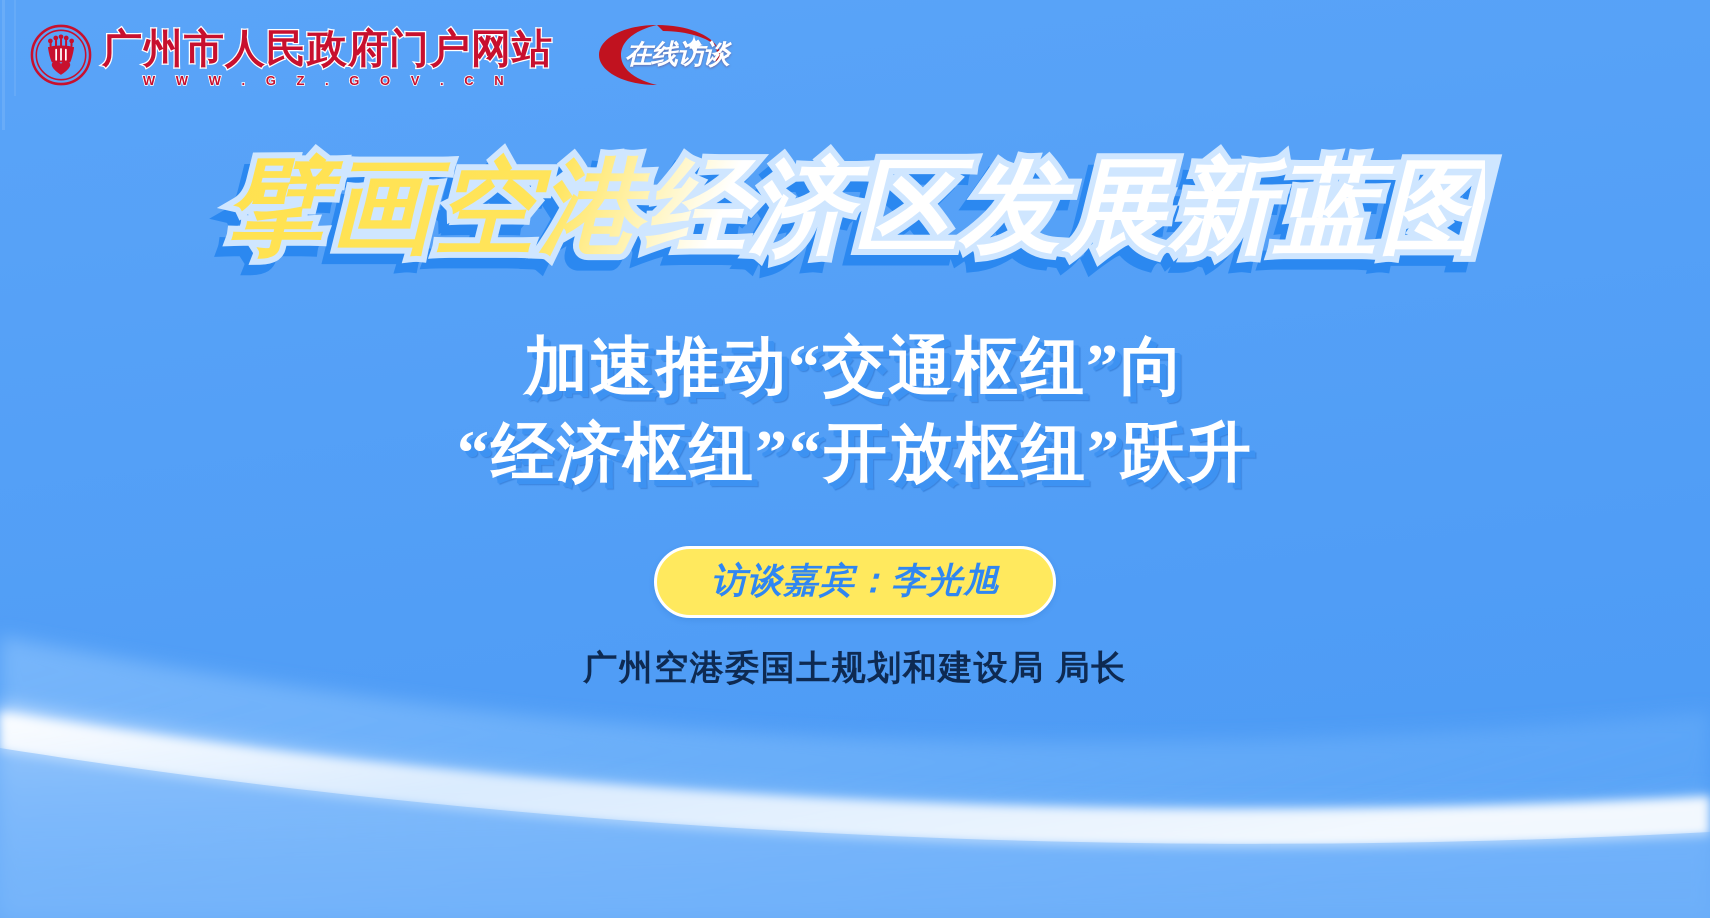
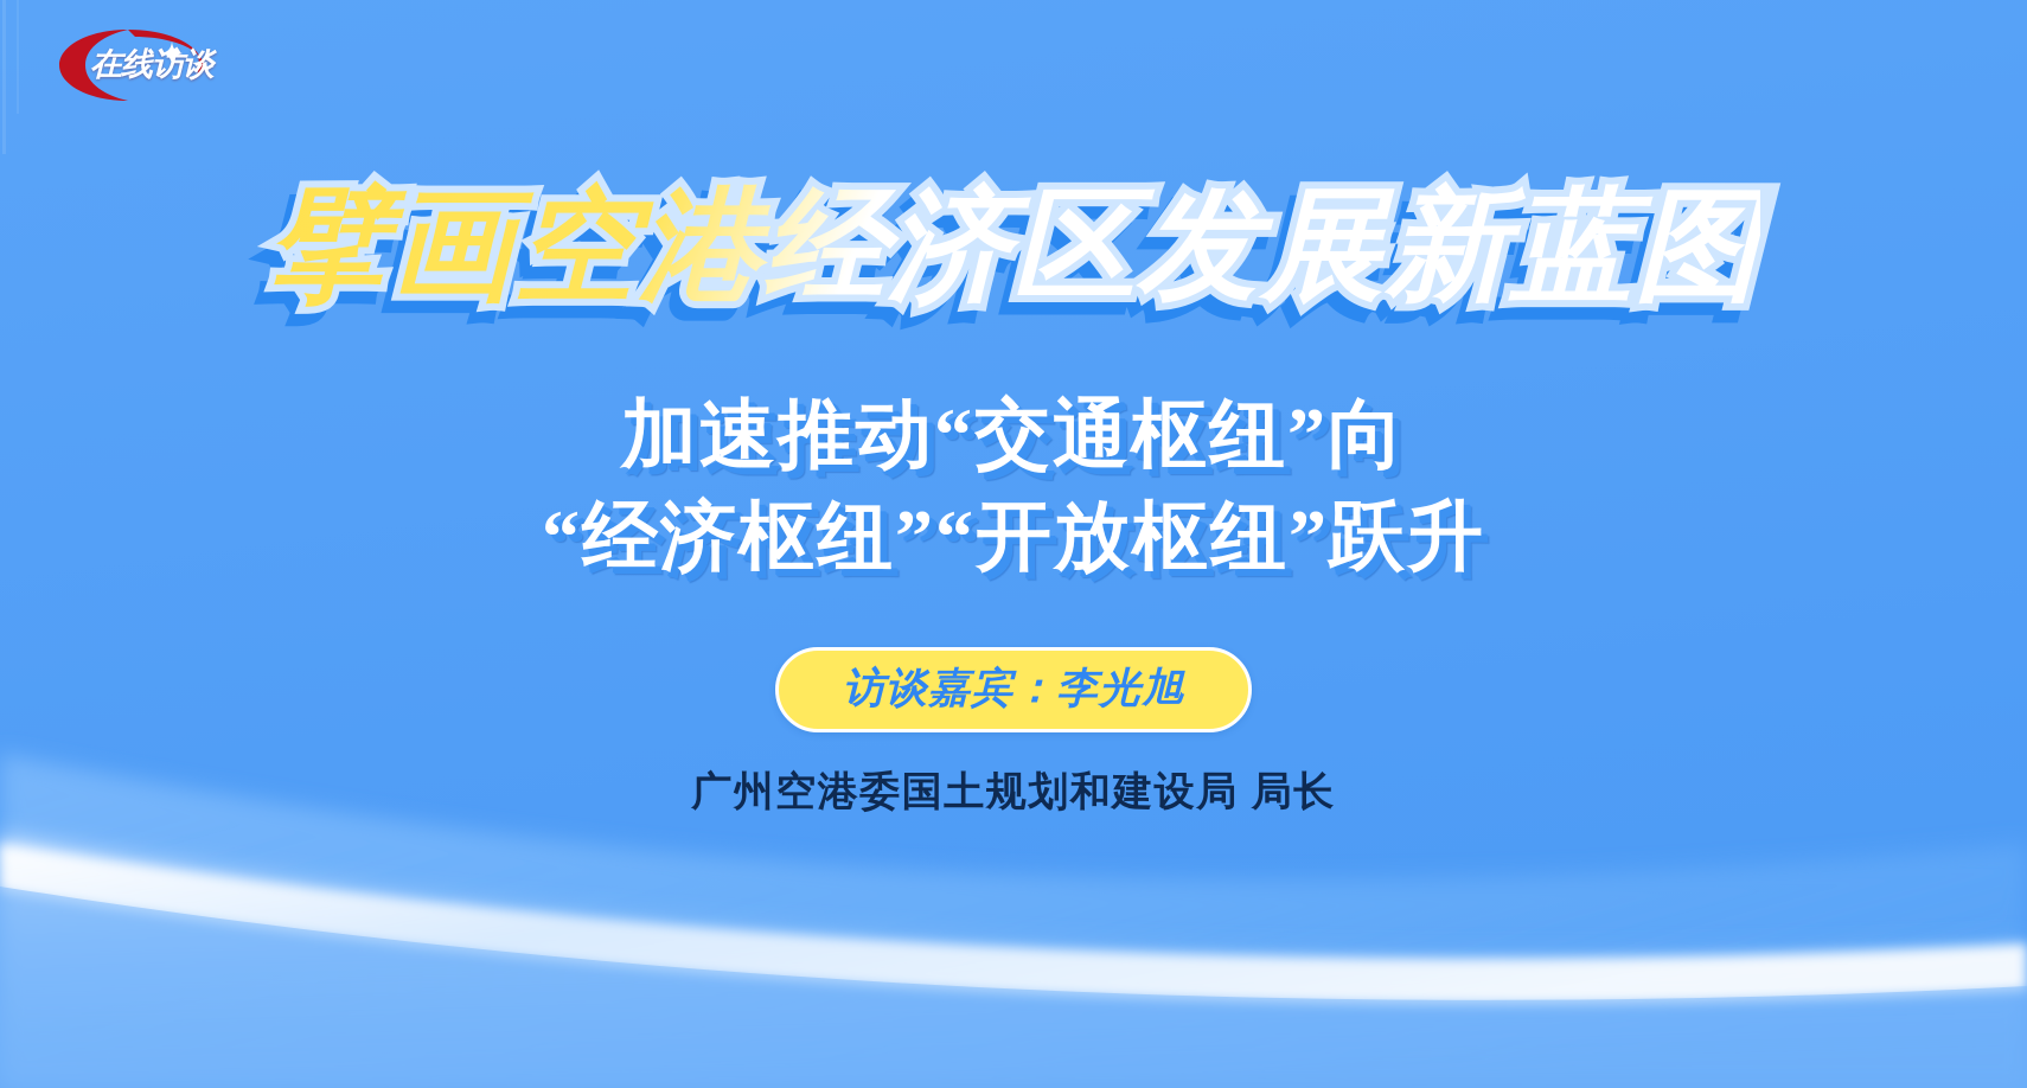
- 广州市人民政府门户网站
- W W W . G Z . G O V . C N
  在线访谈
  擘画空港经济区发展新蓝图
  加速推动“交通枢纽”向
  “经济枢纽”“开放枢纽”跃升
  访谈嘉宾：李光旭
  广州空港委国土规划和建设局 局长
